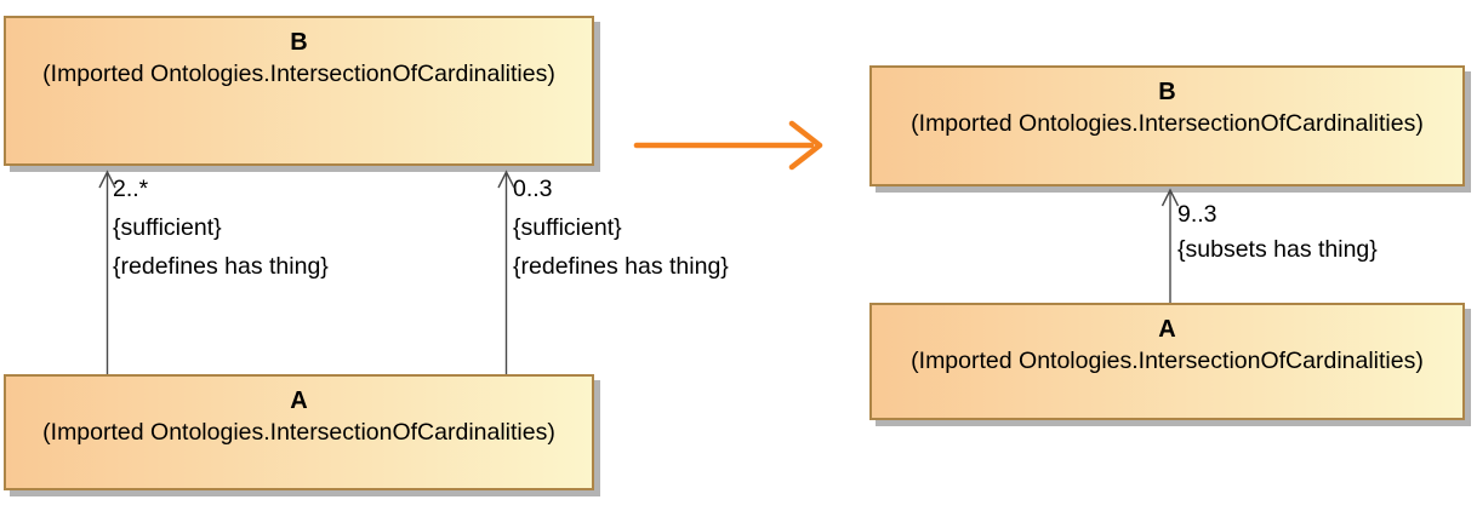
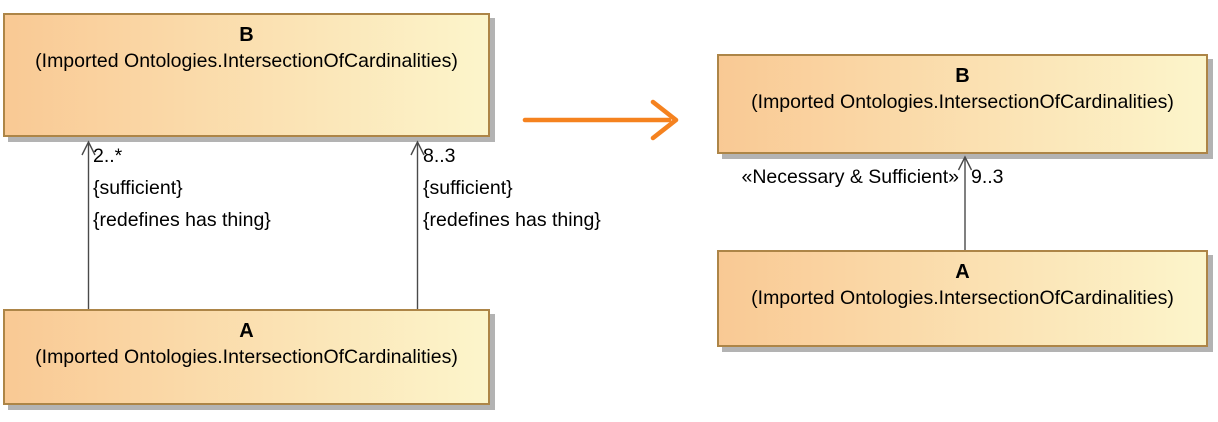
  B
  (Imported Ontologies.IntersectionOfCardinalities)
  A
  (Imported Ontologies.IntersectionOfCardinalities)
  2..*
  {sufficient}
  {redefines has thing}
- 0..3
+ 8..3
  {sufficient}
  {redefines has thing}
  B
  (Imported Ontologies.IntersectionOfCardinalities)
  A
  (Imported Ontologies.IntersectionOfCardinalities)
+ «Necessary & Sufficient»
  9..3
- {subsets has thing}
